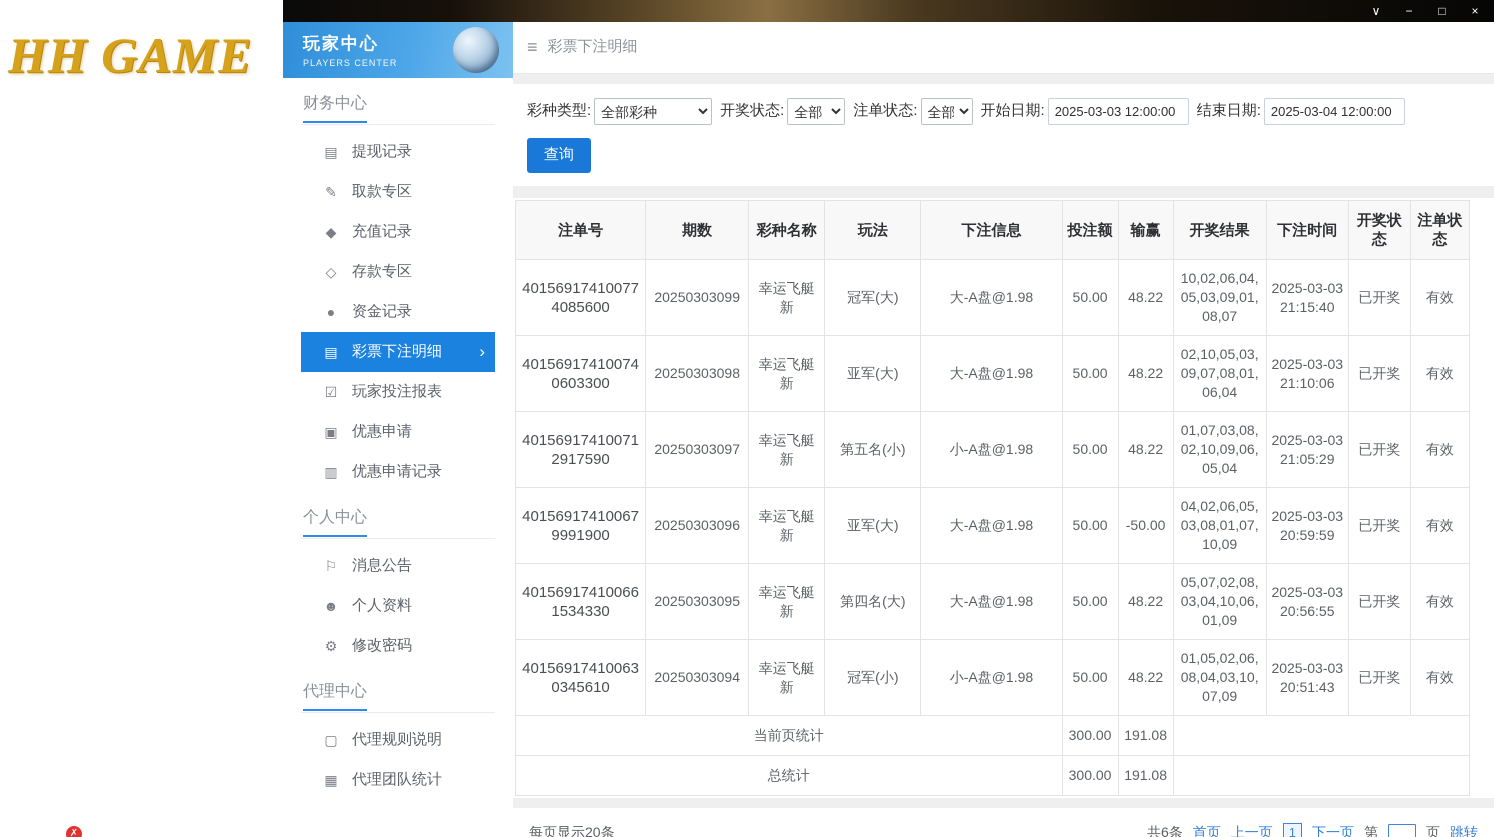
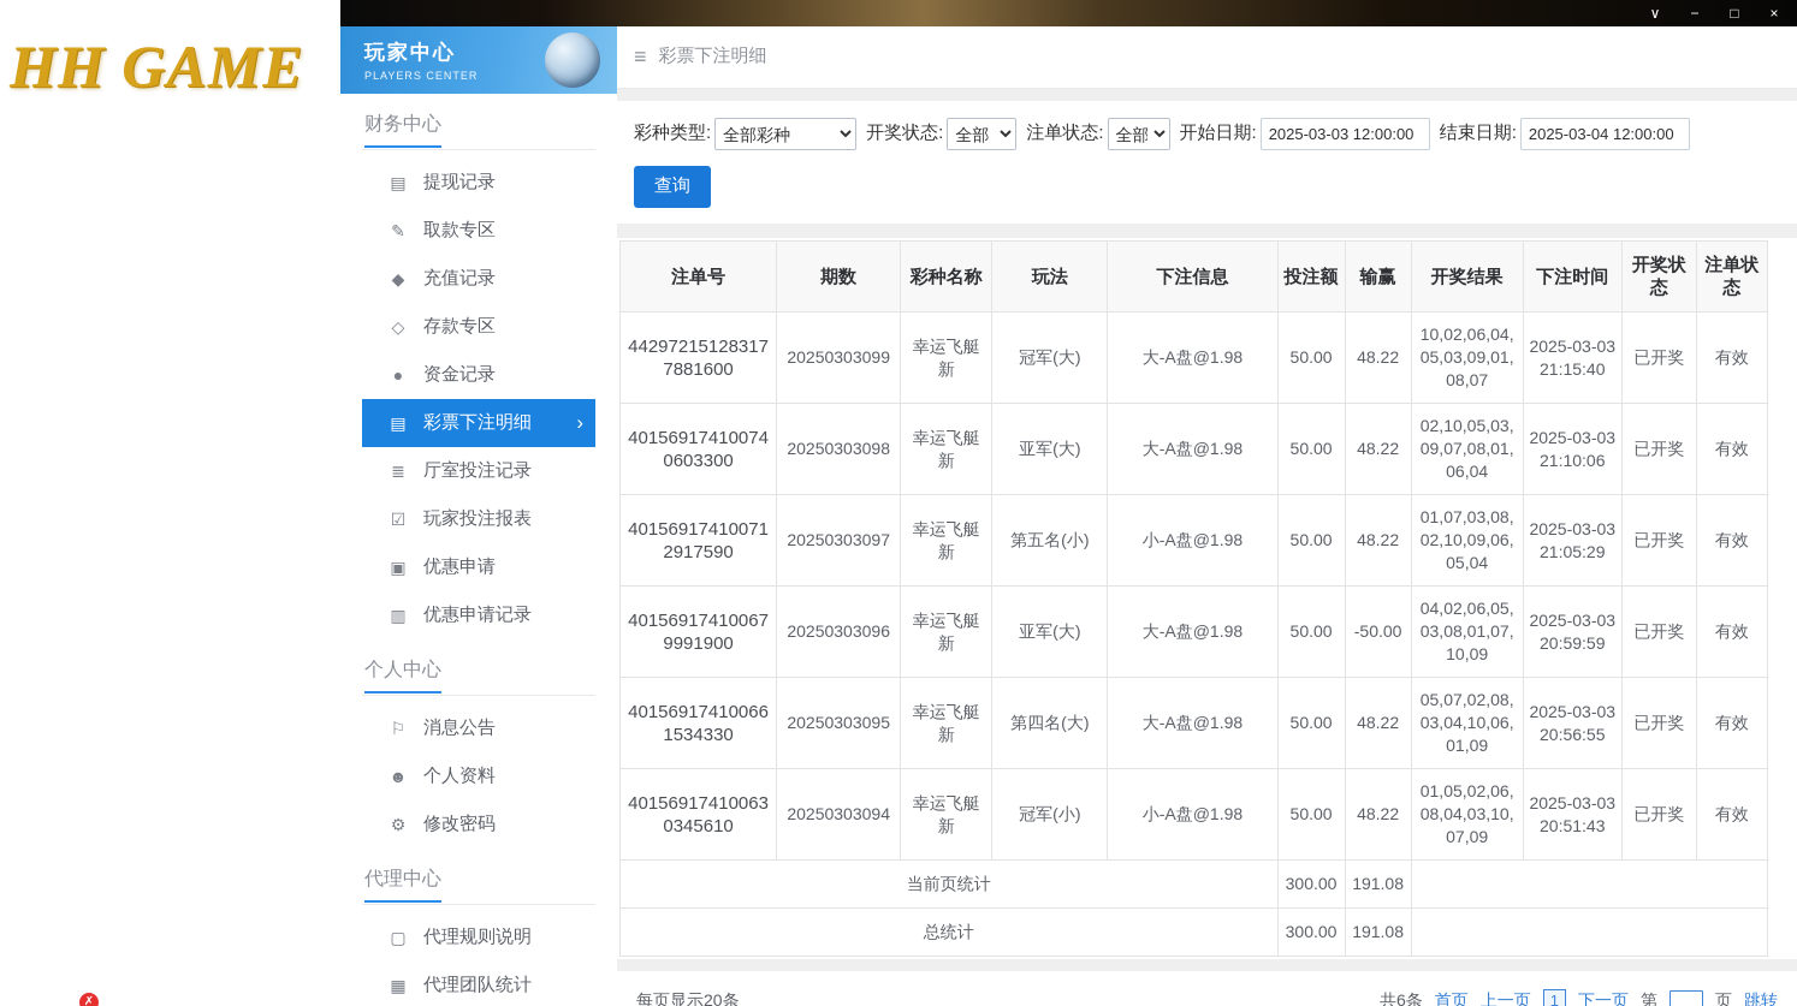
  HH GAME
  ✗
  ∨
  −
  □
  ×
  玩家中心
  PLAYERS CENTER
  财务中心
  ▤
  提现记录
  ✎
  取款专区
  ◆
  充值记录
  ◇
  存款专区
  ●
  资金记录
  ▤
  彩票下注明细
  ›
+ ≣
+ 厅室投注记录
  ☑
  玩家投注报表
  ▣
  优惠申请
  ▥
  优惠申请记录
  个人中心
  ⚐
  消息公告
  ☻
  个人资料
  ⚙
  修改密码
  代理中心
  ▢
  代理规则说明
  ▦
  代理团队统计
  ≡
  彩票下注明细
  彩种类型:
  全部彩种
  开奖状态:
  全部
  注单状态:
  全部
  开始日期:
  2025-03-03 12:00:00
  结束日期:
  2025-03-04 12:00:00
  查询
  注单号	期数	彩种名称	玩法	下注信息	投注额	输赢	开奖结果	下注时间	开奖状态	注单状态
- 401569174100774085600	20250303099	幸运飞艇新	冠军(大)	大-A盘@1.98	50.00	48.22	10,02,06,04,05,03,09,01,08,07	2025-03-03 21:15:40	已开奖	有效
+ 442972151283177881600	20250303099	幸运飞艇新	冠军(大)	大-A盘@1.98	50.00	48.22	10,02,06,04,05,03,09,01,08,07	2025-03-03 21:15:40	已开奖	有效
  401569174100740603300	20250303098	幸运飞艇新	亚军(大)	大-A盘@1.98	50.00	48.22	02,10,05,03,09,07,08,01,06,04	2025-03-03 21:10:06	已开奖	有效
  401569174100712917590	20250303097	幸运飞艇新	第五名(小)	小-A盘@1.98	50.00	48.22	01,07,03,08,02,10,09,06,05,04	2025-03-03 21:05:29	已开奖	有效
  401569174100679991900	20250303096	幸运飞艇新	亚军(大)	大-A盘@1.98	50.00	-50.00	04,02,06,05,03,08,01,07,10,09	2025-03-03 20:59:59	已开奖	有效
  401569174100661534330	20250303095	幸运飞艇新	第四名(大)	大-A盘@1.98	50.00	48.22	05,07,02,08,03,04,10,06,01,09	2025-03-03 20:56:55	已开奖	有效
  401569174100630345610	20250303094	幸运飞艇新	冠军(小)	小-A盘@1.98	50.00	48.22	01,05,02,06,08,04,03,10,07,09	2025-03-03 20:51:43	已开奖	有效
  当前页统计	300.00	191.08
  总统计	300.00	191.08
  每页显示20条
  共6条
  首页
  上一页
  1
  下一页
  第
  页
  跳转
